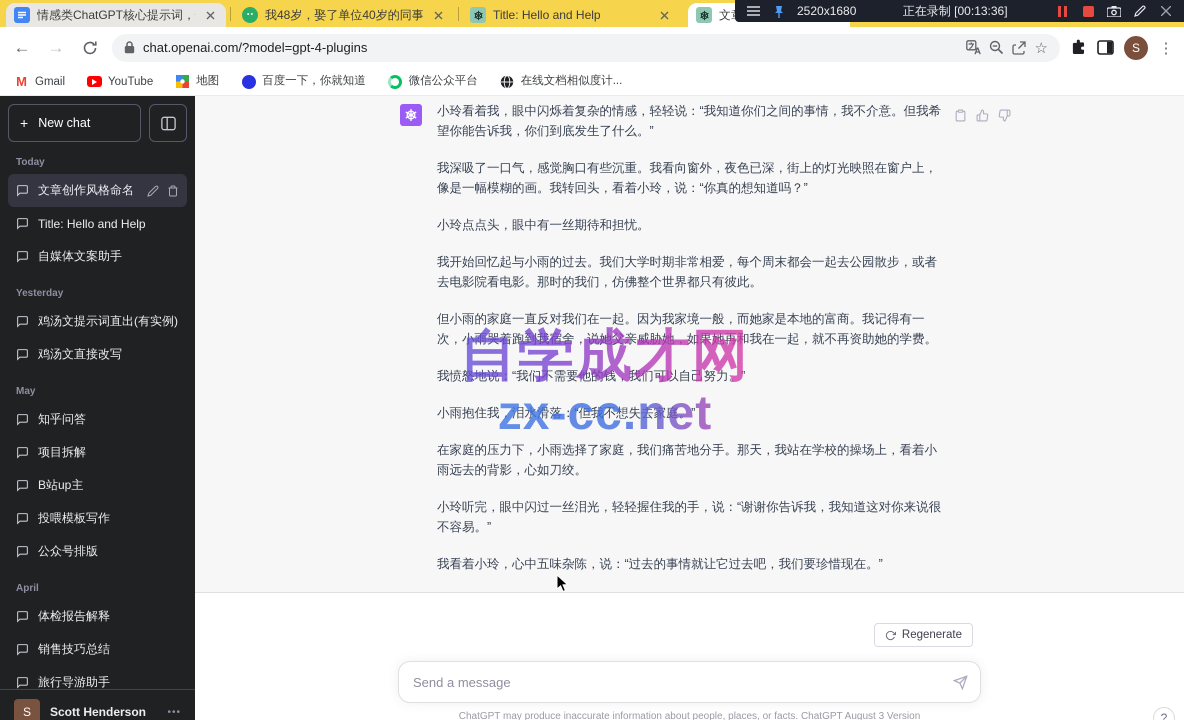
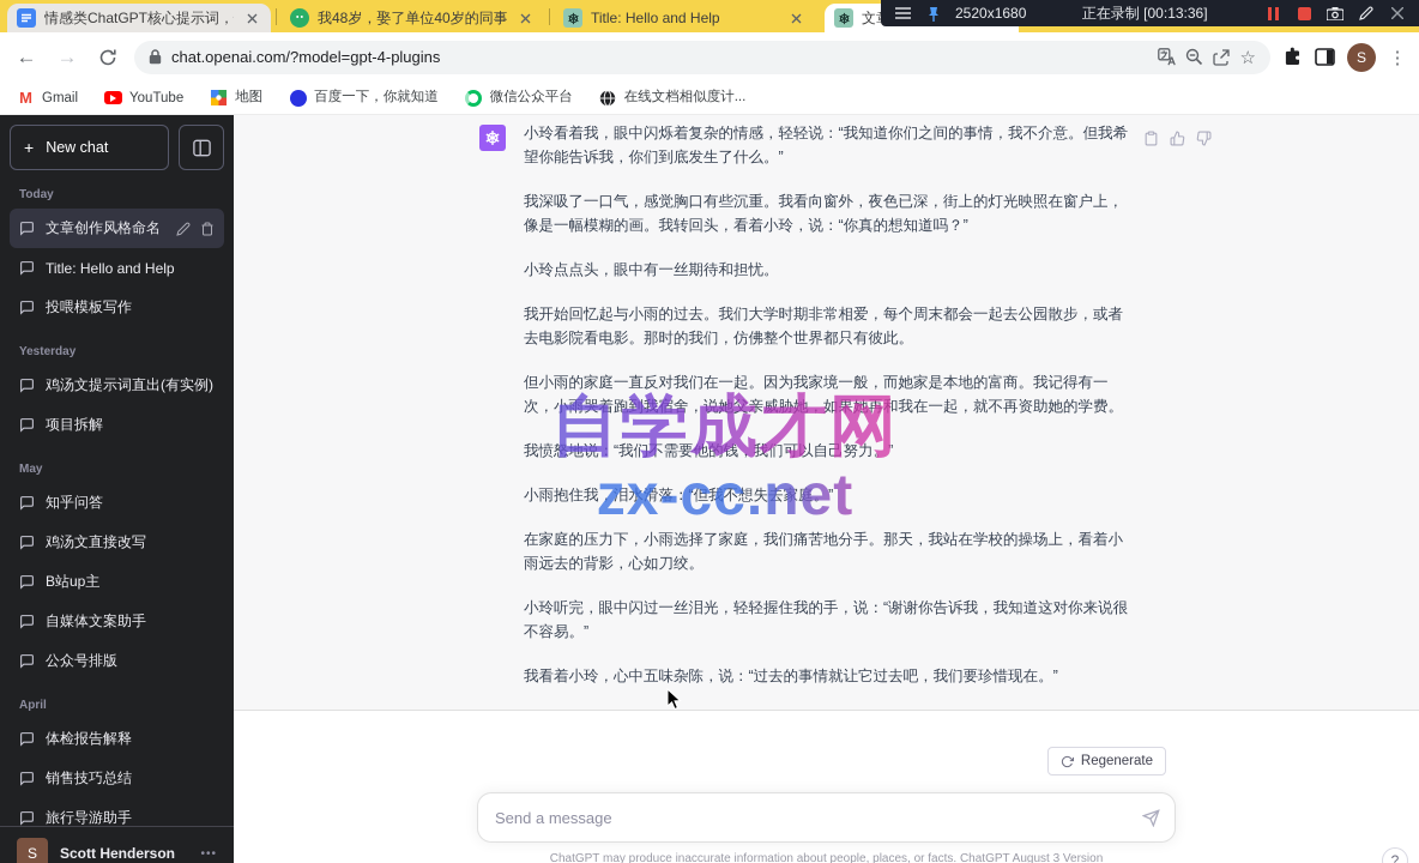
  情感类ChatGPT核心提示词，
  我48岁，娶了单位40岁的同事
  Title: Hello and Help
  2520x1680
  正在录制 [00:13:36]
  ←
  →
  chat.openai.com/?model=gpt-4-plugins
  ☆
  S
  ⋮
  M
  Gmail
  YouTube
  地图
  百度一下，你就知道
  微信公众平台
  在线文档相似度计...
  +
  New chat
  Today
  文章创作风格命名
  Title: Hello and Help
- 自媒体文案助手
+ 投喂模板写作
  Yesterday
  鸡汤文提示词直出(有实例)
- 鸡汤文直接改写
+ 项目拆解
  May
  知乎问答
- 项目拆解
+ 鸡汤文直接改写
  B站up主
- 投喂模板写作
+ 自媒体文案助手
  公众号排版
  April
  体检报告解释
  销售技巧总结
  旅行导游助手
  S
  Scott Henderson
  •••
  小玲看着我，眼中闪烁着复杂的情感，轻轻说：“我知道你们之间的事情，我不介意。但我希望你能告诉我，你们到底发生了什么。”
  我深吸了一口气，感觉胸口有些沉重。我看向窗外，夜色已深，街上的灯光映照在窗户上，像是一幅模糊的画。我转回头，看着小玲，说：“你真的想知道吗？”
  小玲点点头，眼中有一丝期待和担忧。
  我开始回忆起与小雨的过去。我们大学时期非常相爱，每个周末都会一起去公园散步，或者去电影院看电影。那时的我们，仿佛整个世界都只有彼此。
  但小雨的家庭一直反对我们在一起。因为我家境一般，而她家是本地的富商。我记得有一次，小雨哭着跑到我宿舍，说她父亲威胁她，如果她再和我在一起，就不再资助她的学费。
  我愤怒地说：“我们不需要他的钱，我们可以自己努力。”
  小雨抱住我，泪水滑落：“但我不想失去家庭。”
  在家庭的压力下，小雨选择了家庭，我们痛苦地分手。那天，我站在学校的操场上，看着小雨远去的背影，心如刀绞。
  小玲听完，眼中闪过一丝泪光，轻轻握住我的手，说：“谢谢你告诉我，我知道这对你来说很不容易。”
  我看着小玲，心中五味杂陈，说：“过去的事情就让它过去吧，我们要珍惜现在。”
  自学成才网
  zx-cc.net
  Regenerate
  Send a message
  ChatGPT may produce inaccurate information about people, places, or facts. ChatGPT August 3 Version
  ?
